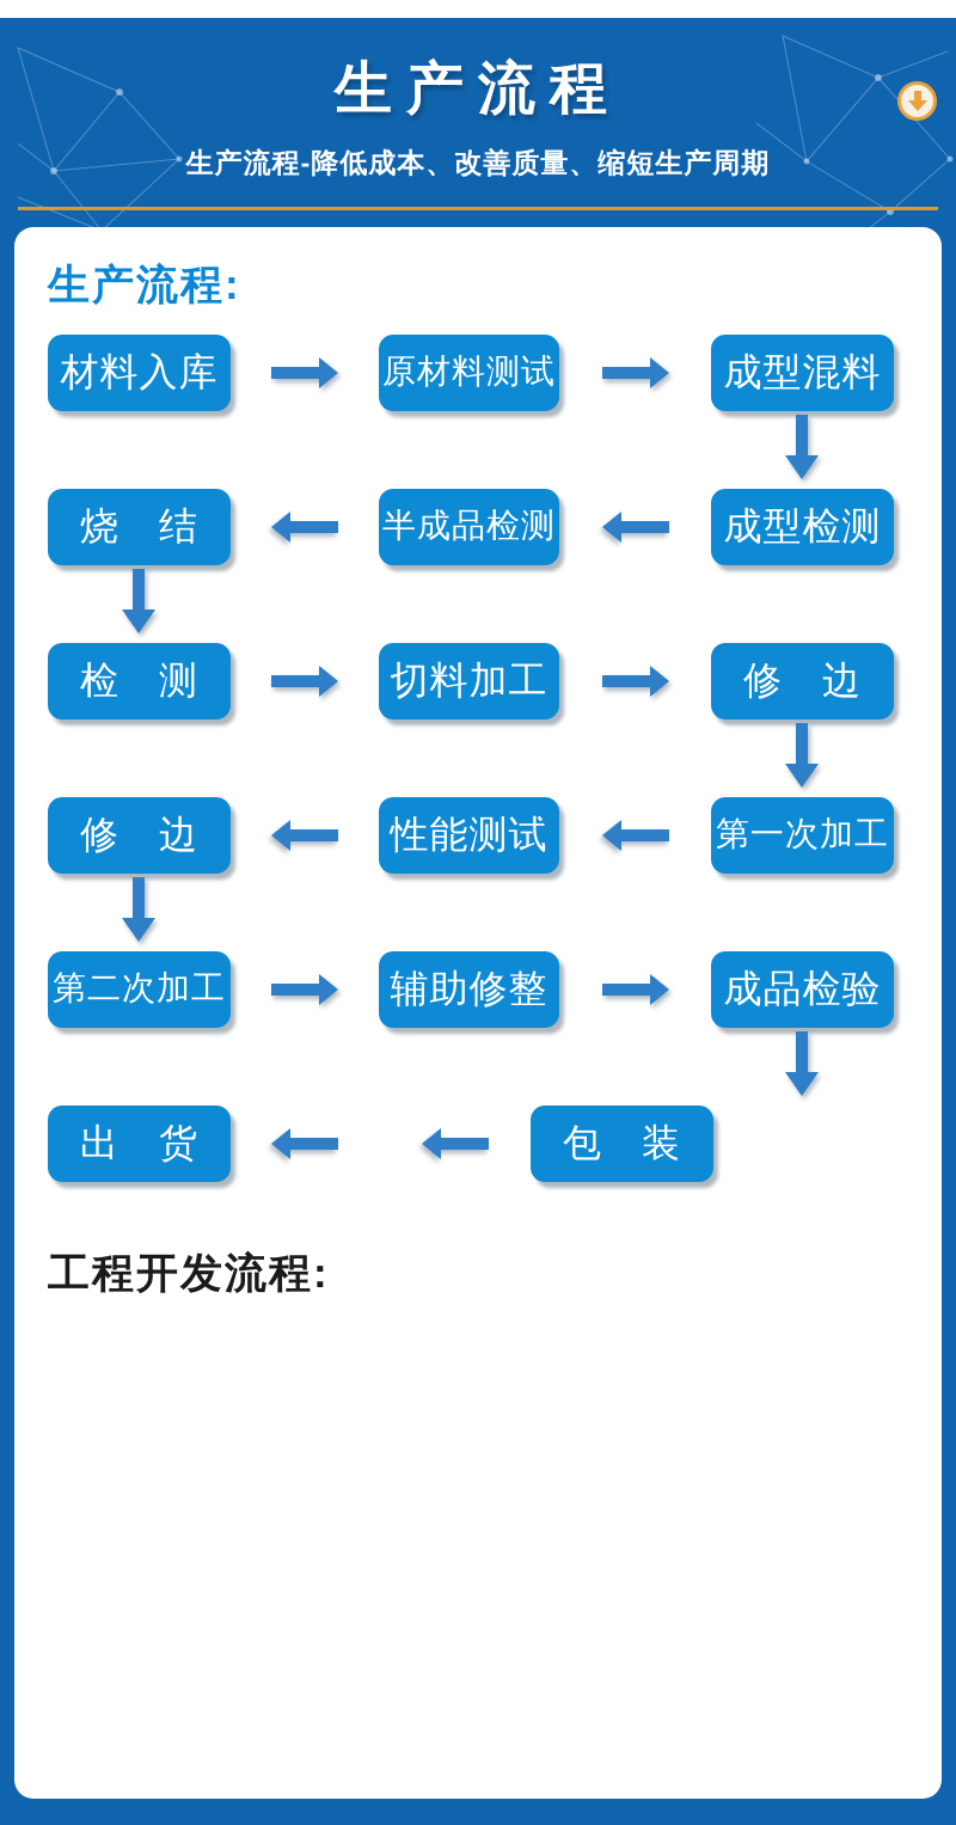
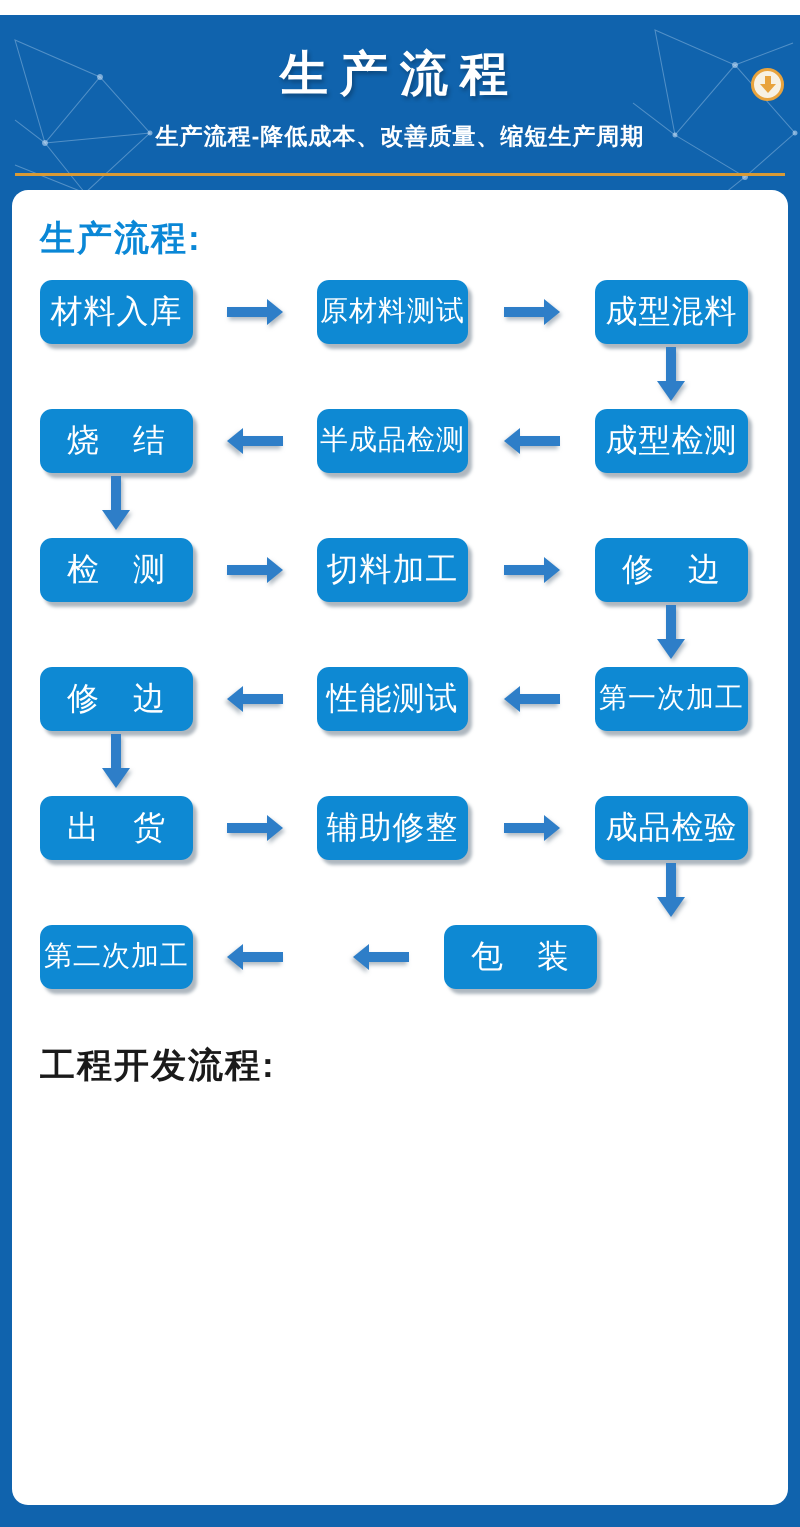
  生产流程
  生产流程-降低成本、改善质量、缩短生产周期
  生产流程:
  材料入库
  原材料测试
  成型混料
  烧 结
  半成品检测
  成型检测
  检 测
  切料加工
  修 边
  修 边
  性能测试
  第一次加工
- 第二次加工
+ 出 货
  辅助修整
  成品检验
- 出 货
+ 第二次加工
  包 装
  工程开发流程:
